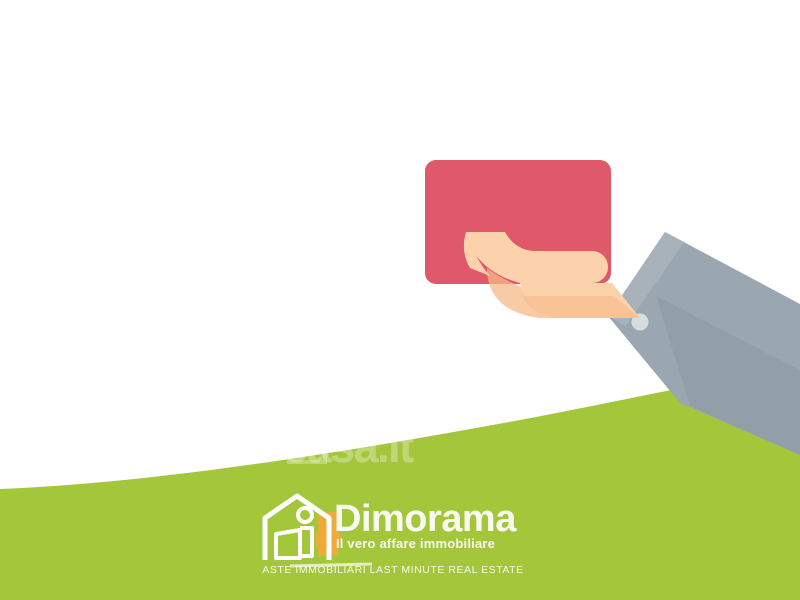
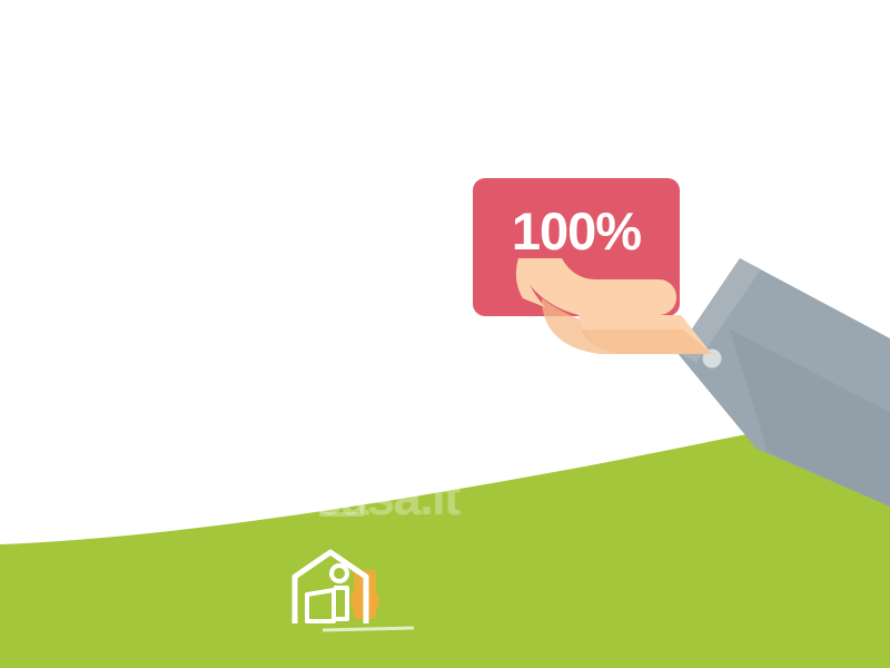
+ 100%
  casa.it
- Dimorama
- Il vero affare immobiliare
- ASTE IMMOBILIARI LAST MINUTE REAL ESTATE
